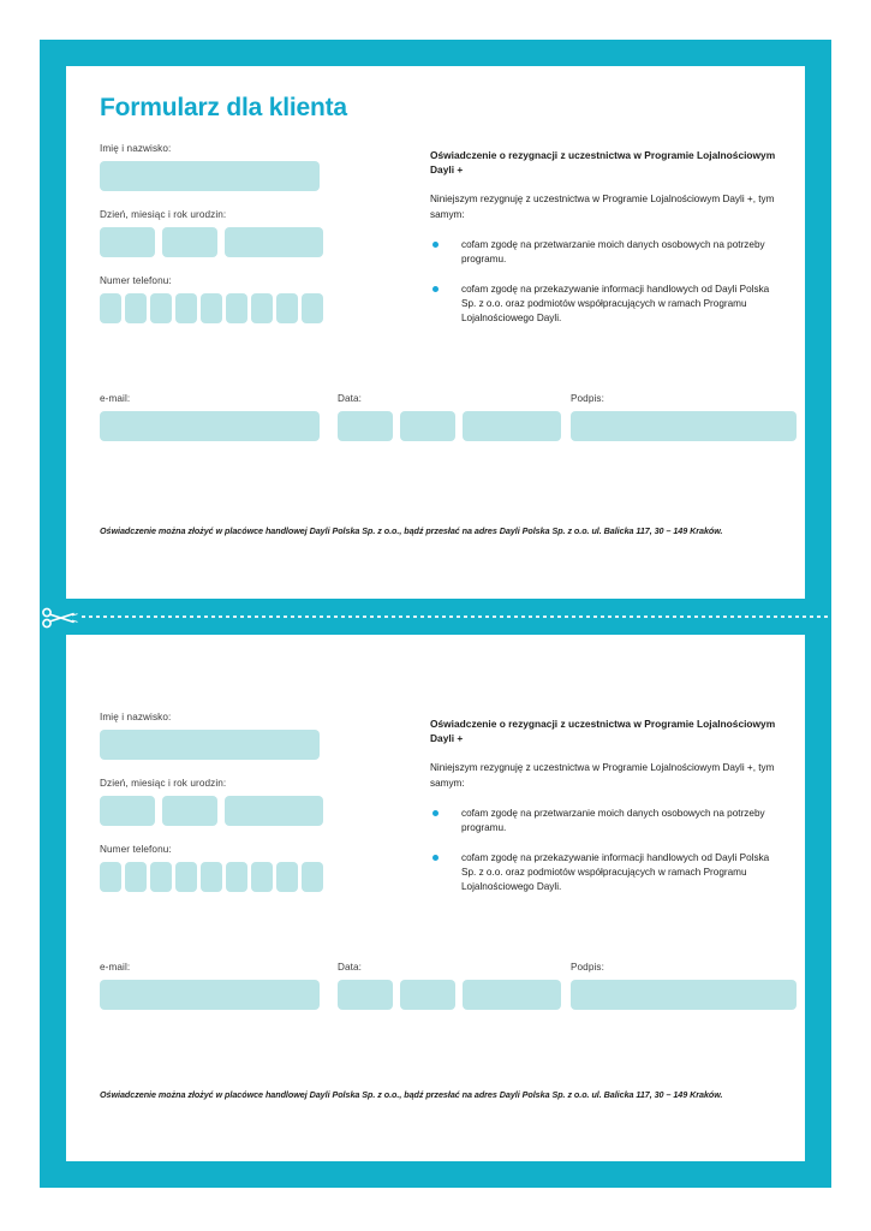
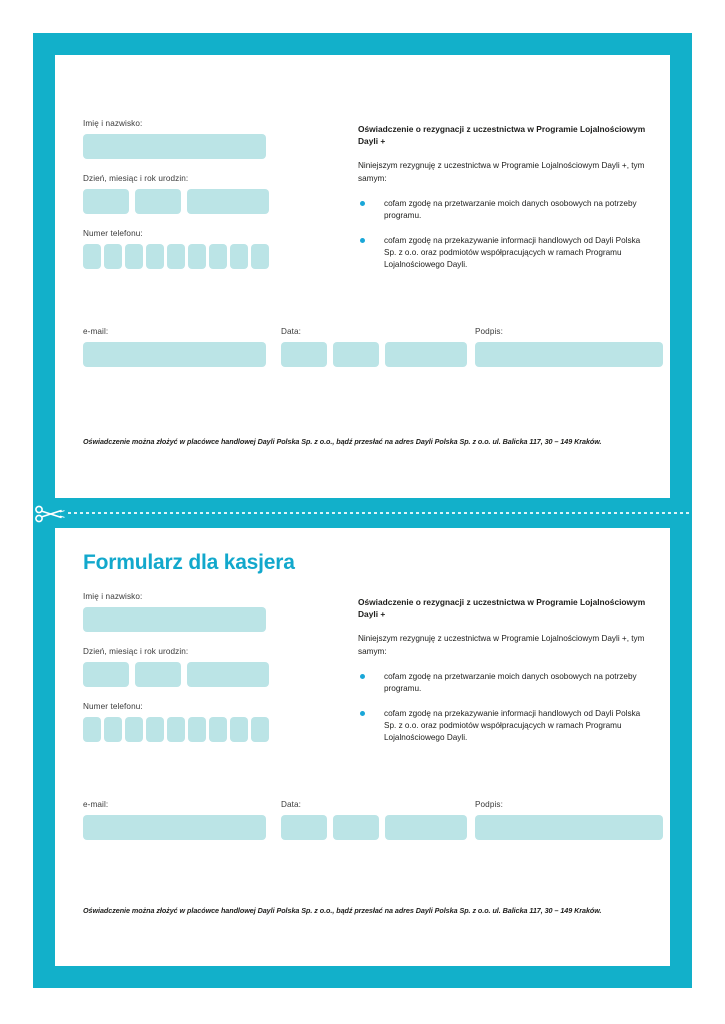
- Formularz dla klienta
  Imię i nazwisko:
  Dzień, miesiąc i rok urodzin:
  Numer telefonu:
  Oświadczenie o rezygnacji z uczestnictwa w Programie Lojalnościowym Dayli +
  Niniejszym rezygnuję z uczestnictwa w Programie Lojalnościowym Dayli +, tym samym:
  cofam zgodę na przetwarzanie moich danych osobowych na potrzeby programu.
  cofam zgodę na przekazywanie informacji handlowych od Dayli Polska Sp. z o.o. oraz podmiotów współpracujących w ramach Programu Lojalnościowego Dayli.
  e-mail:
  Data:
  Podpis:
  Oświadczenie można złożyć w placówce handlowej Dayli Polska Sp. z o.o., bądź przesłać na adres Dayli Polska Sp. z o.o. ul. Balicka 117, 30 – 149 Kraków.
+ Formularz dla kasjera
  Imię i nazwisko:
  Dzień, miesiąc i rok urodzin:
  Numer telefonu:
  Oświadczenie o rezygnacji z uczestnictwa w Programie Lojalnościowym Dayli +
  Niniejszym rezygnuję z uczestnictwa w Programie Lojalnościowym Dayli +, tym samym:
  cofam zgodę na przetwarzanie moich danych osobowych na potrzeby programu.
  cofam zgodę na przekazywanie informacji handlowych od Dayli Polska Sp. z o.o. oraz podmiotów współpracujących w ramach Programu Lojalnościowego Dayli.
  e-mail:
  Data:
  Podpis:
  Oświadczenie można złożyć w placówce handlowej Dayli Polska Sp. z o.o., bądź przesłać na adres Dayli Polska Sp. z o.o. ul. Balicka 117, 30 – 149 Kraków.
